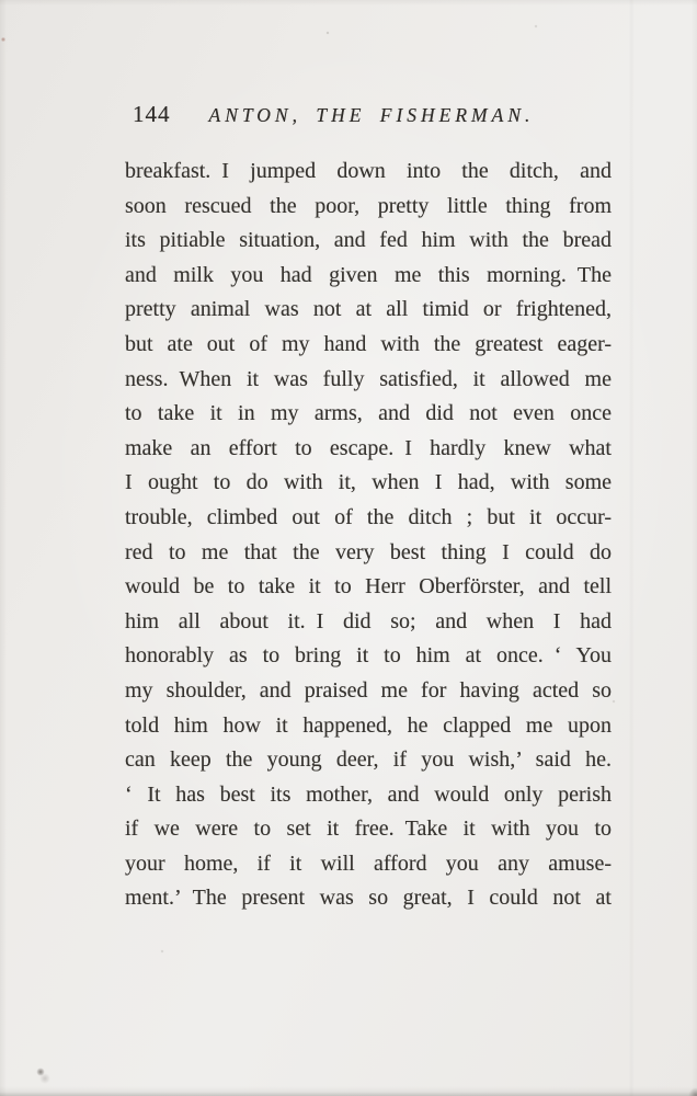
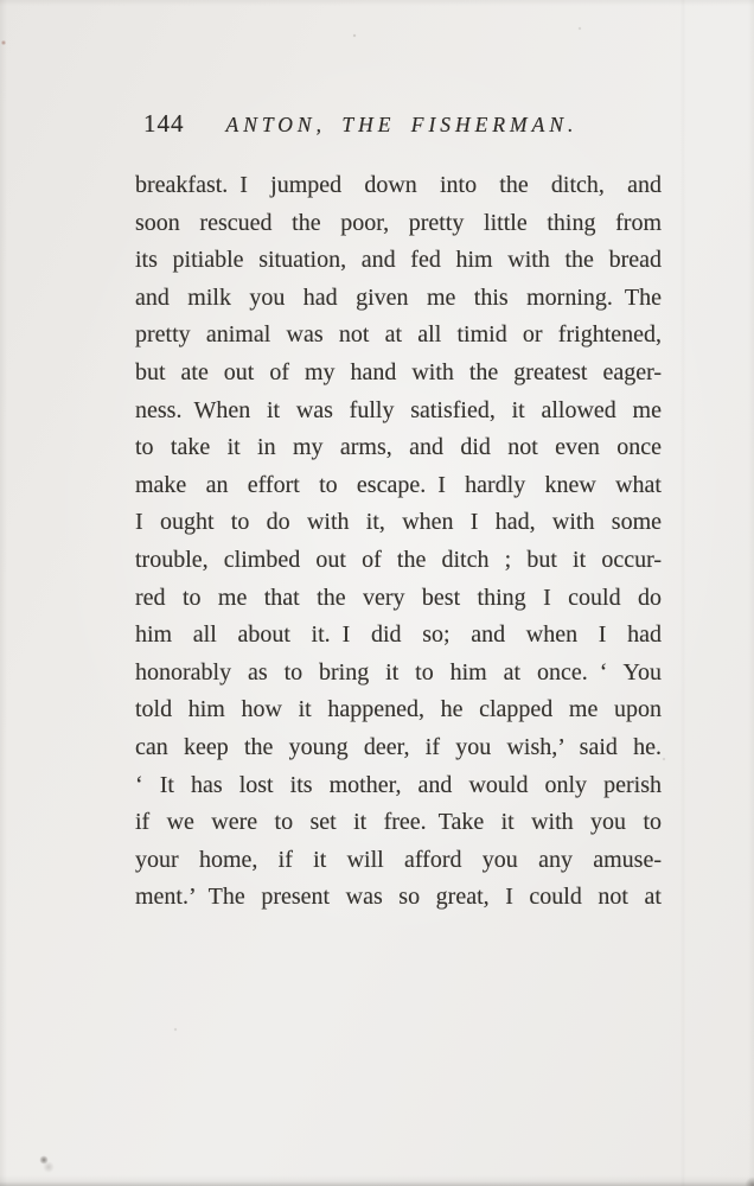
  144
  ANTON, THE FISHERMAN.
  breakfast. I jumped down into the ditch, and
  soon rescued the poor, pretty little thing from
  its pitiable situation, and fed him with the bread
  and milk you had given me this morning. The
  pretty animal was not at all timid or frightened,
  but ate out of my hand with the greatest eager-
  ness. When it was fully satisfied, it allowed me
  to take it in my arms, and did not even once
  make an effort to escape. I hardly knew what
  I ought to do with it, when I had, with some
  trouble, climbed out of the ditch ; but it occur-
  red to me that the very best thing I could do
- would be to take it to Herr Oberförster, and tell
  him all about it. I did so; and when I had
  honorably as to bring it to him at once. ‘ You
- my shoulder, and praised me for having acted so
  told him how it happened, he clapped me upon
  can keep the young deer, if you wish,’ said he.
- ‘ It has best its mother, and would only perish
+ ‘ It has lost its mother, and would only perish
  if we were to set it free. Take it with you to
  your home, if it will afford you any amuse-
  ment.’ The present was so great, I could not at
